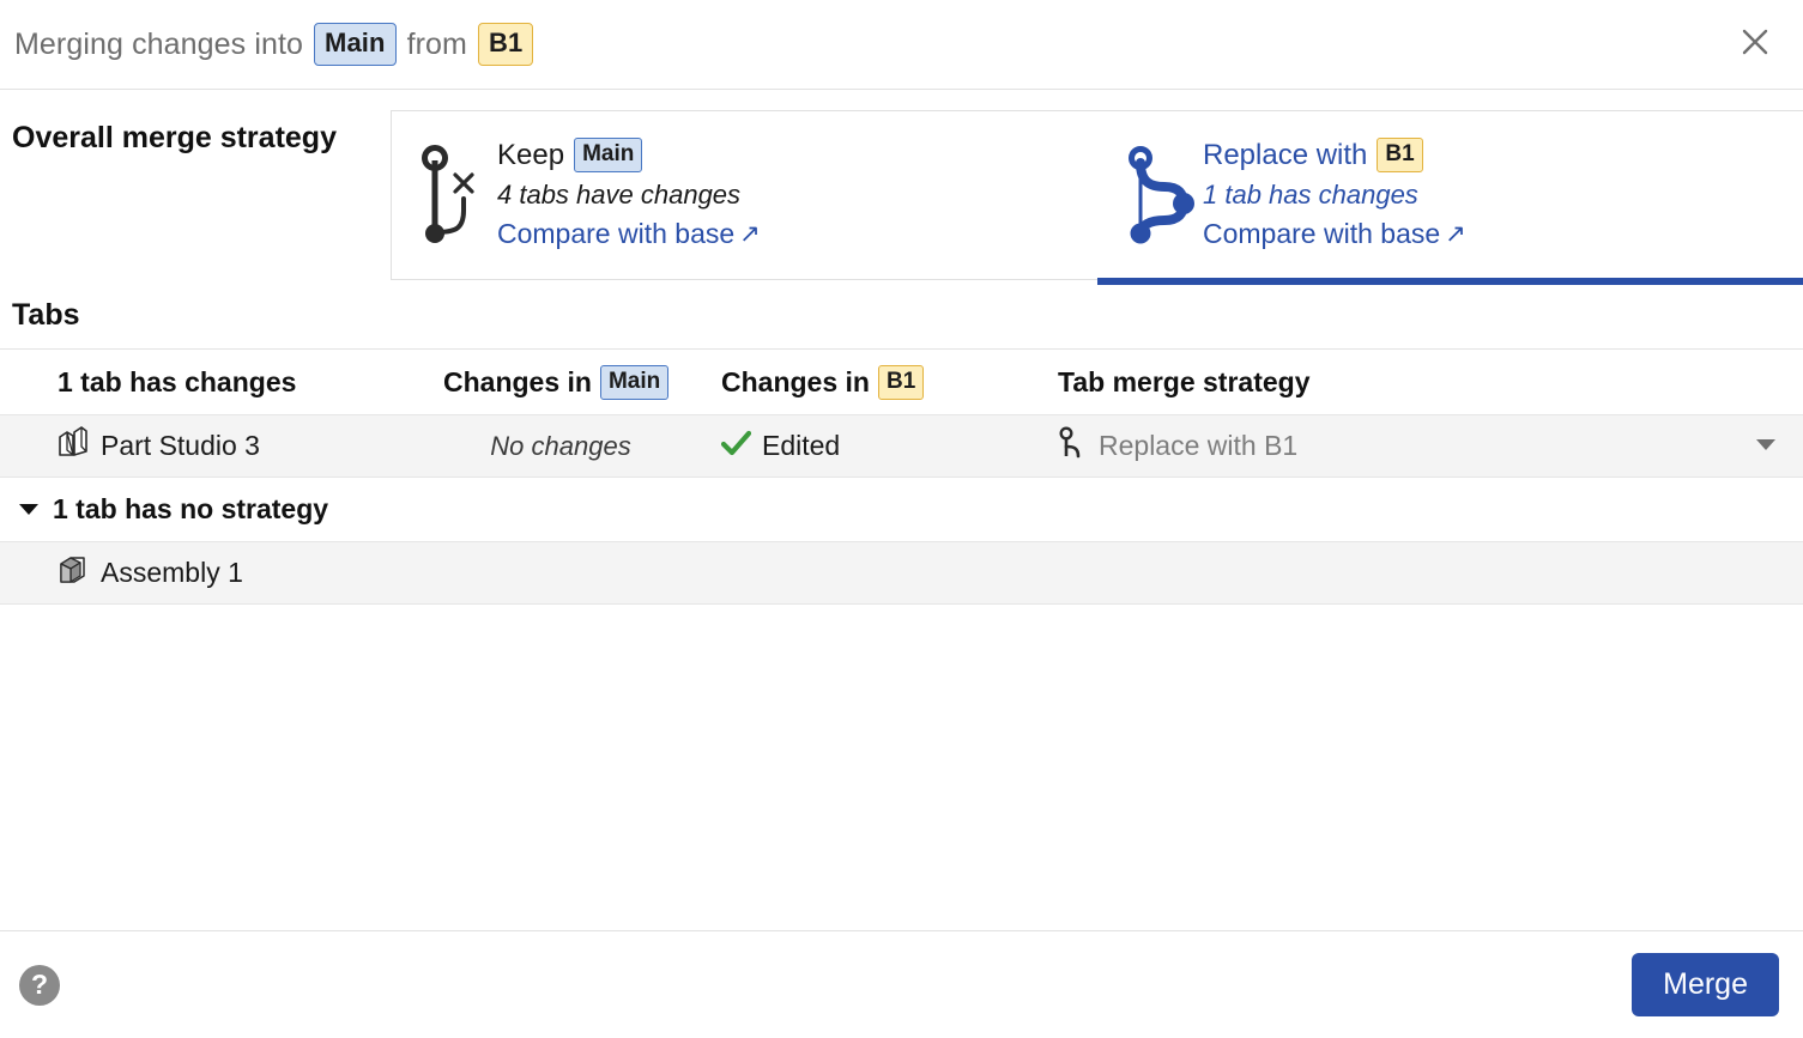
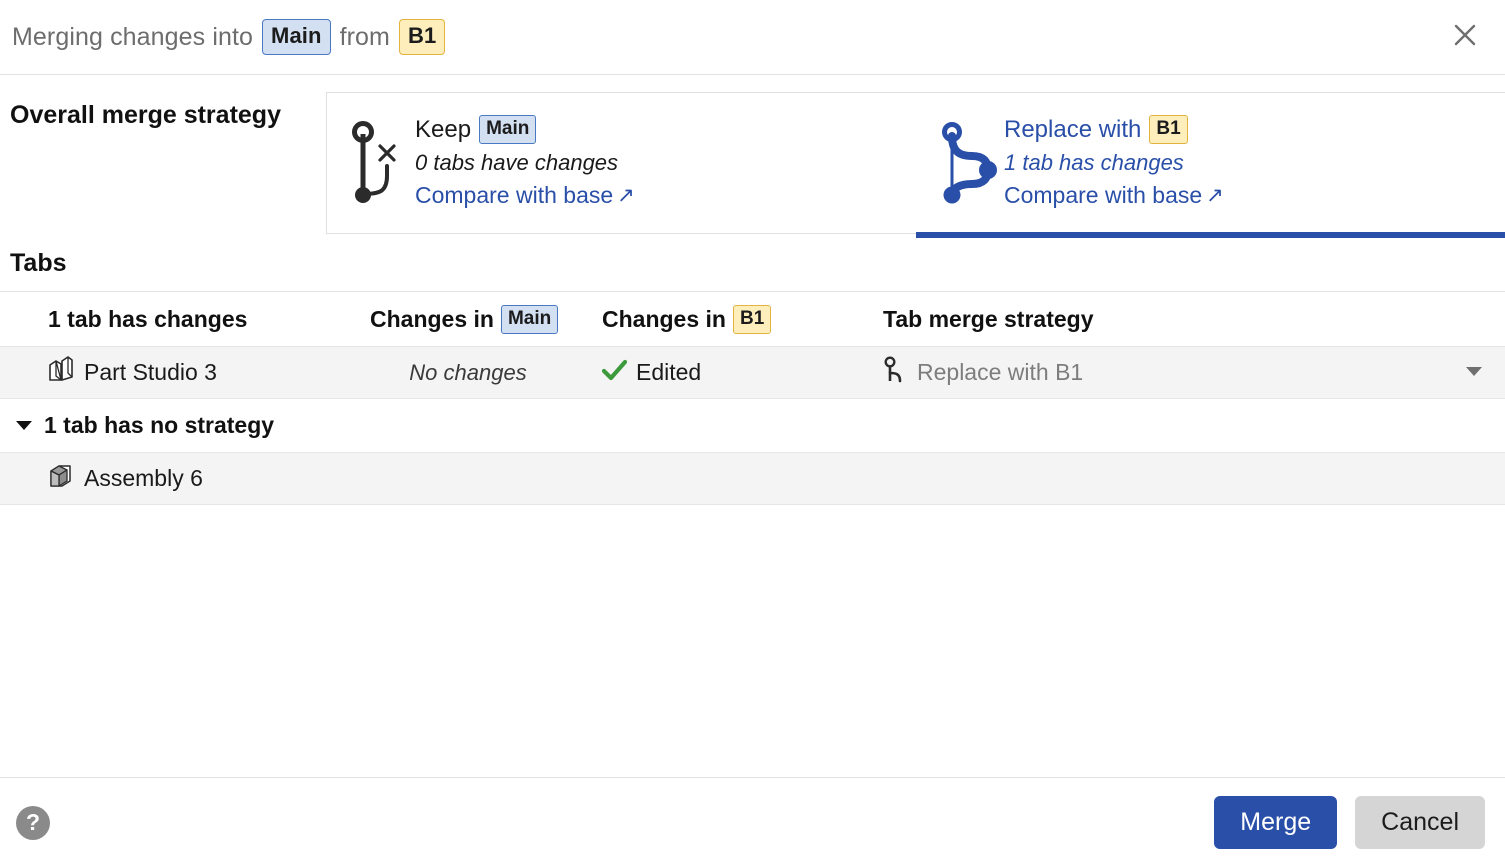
  Merging changes into
  Main
  from
  B1
  Overall merge strategy
  Tabs
  Keep
  Main
- 4 tabs have changes
+ 0 tabs have changes
  Compare with base
  ↗
  Replace with
  B1
  1 tab has changes
  Compare with base
  ↗
  1 tab has changes
  Changes in
  Main
  Changes in
  B1
  Tab merge strategy
  Part Studio 3
  No changes
  Edited
  Replace with B1
  1 tab has no strategy
- Assembly 1
+ Assembly 6
  ?
  Merge
+ Cancel
